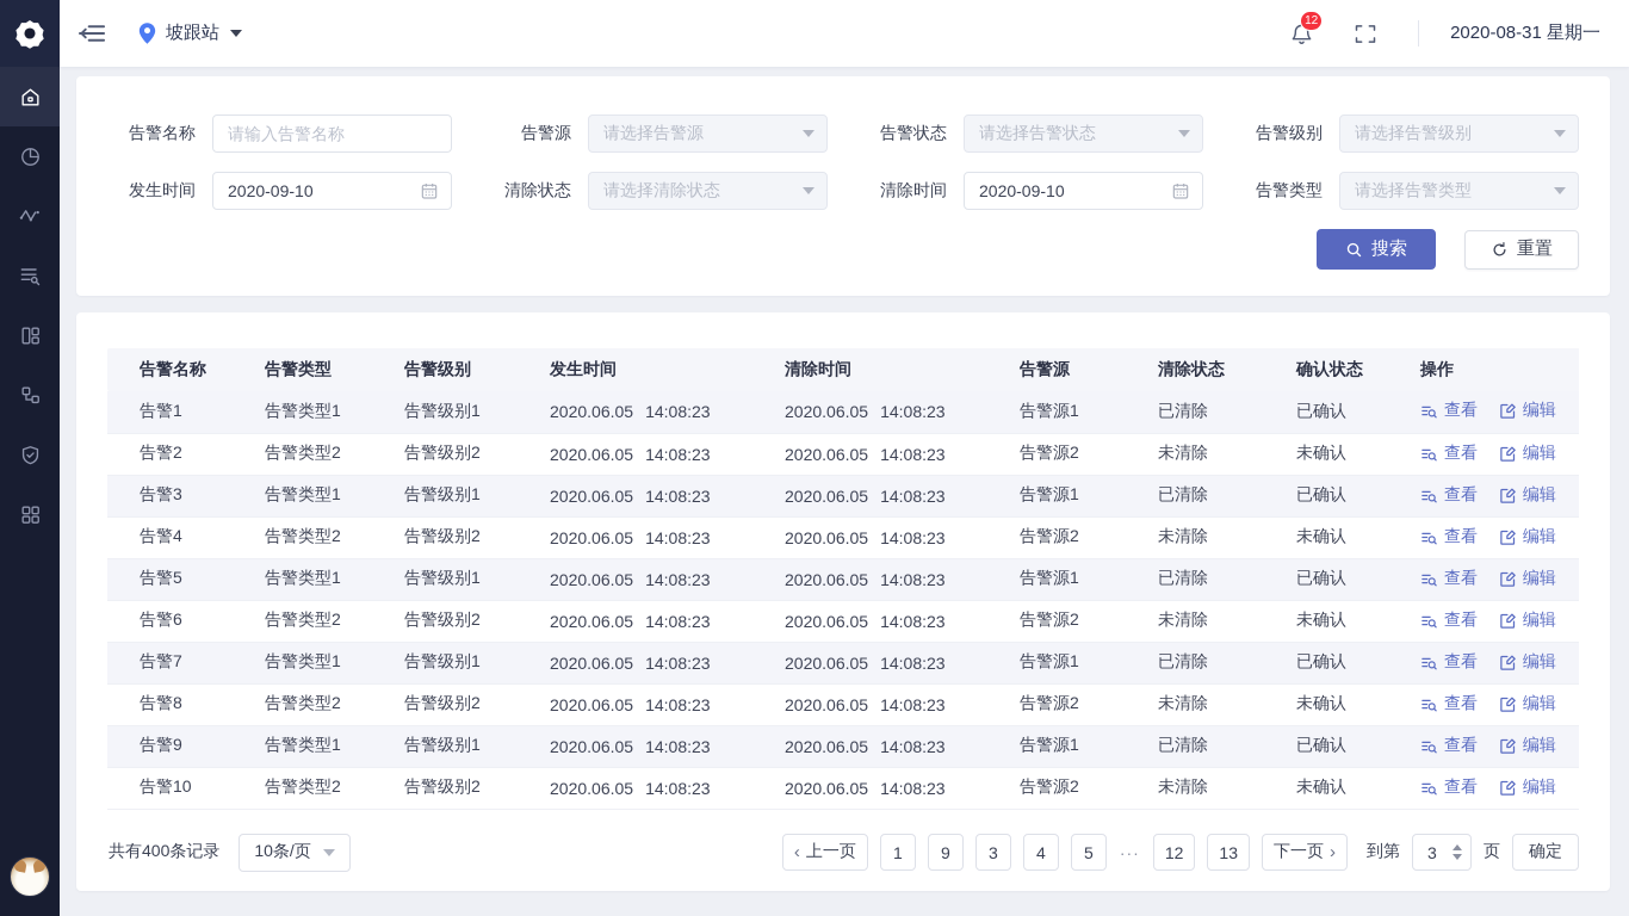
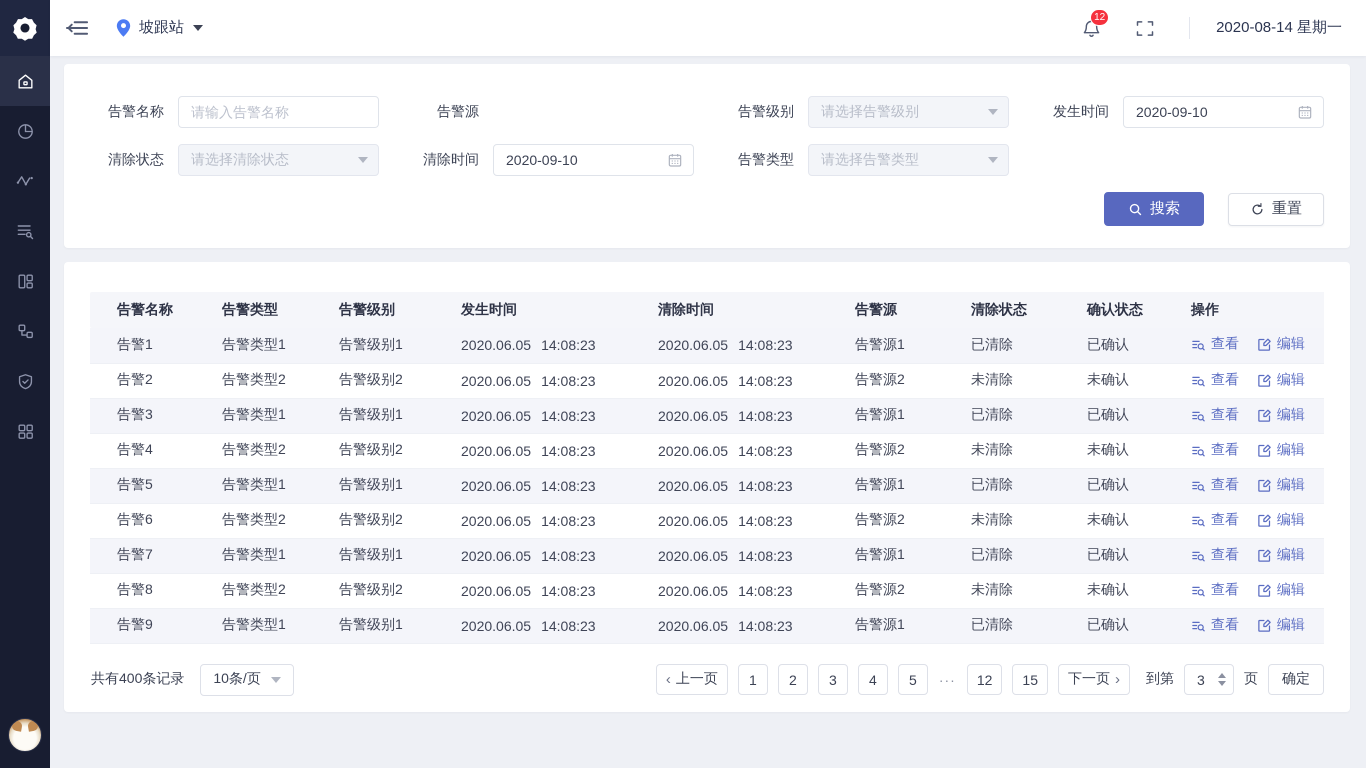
  坡跟站
  12
- 2020-08-31 星期一
+ 2020-08-14 星期一
  告警名称
  请输入告警名称
  告警源
- 请选择告警源
- 告警状态
- 请选择告警状态
  告警级别
  请选择告警级别
  发生时间
  2020-09-10
  清除状态
  请选择清除状态
  清除时间
  2020-09-10
  告警类型
  请选择告警类型
  搜索
  重置
  告警名称	告警类型	告警级别	发生时间	清除时间	告警源	清除状态	确认状态	操作
  告警1	告警类型1	告警级别1	2020.06.05 14:08:23	2020.06.05 14:08:23	告警源1	已清除	已确认	查看 编辑
  告警2	告警类型2	告警级别2	2020.06.05 14:08:23	2020.06.05 14:08:23	告警源2	未清除	未确认	查看 编辑
  告警3	告警类型1	告警级别1	2020.06.05 14:08:23	2020.06.05 14:08:23	告警源1	已清除	已确认	查看 编辑
  告警4	告警类型2	告警级别2	2020.06.05 14:08:23	2020.06.05 14:08:23	告警源2	未清除	未确认	查看 编辑
  告警5	告警类型1	告警级别1	2020.06.05 14:08:23	2020.06.05 14:08:23	告警源1	已清除	已确认	查看 编辑
  告警6	告警类型2	告警级别2	2020.06.05 14:08:23	2020.06.05 14:08:23	告警源2	未清除	未确认	查看 编辑
  告警7	告警类型1	告警级别1	2020.06.05 14:08:23	2020.06.05 14:08:23	告警源1	已清除	已确认	查看 编辑
  告警8	告警类型2	告警级别2	2020.06.05 14:08:23	2020.06.05 14:08:23	告警源2	未清除	未确认	查看 编辑
  告警9	告警类型1	告警级别1	2020.06.05 14:08:23	2020.06.05 14:08:23	告警源1	已清除	已确认	查看 编辑
- 告警10	告警类型2	告警级别2	2020.06.05 14:08:23	2020.06.05 14:08:23	告警源2	未清除	未确认	查看 编辑
  共有400条记录
  10条/页
  ‹
  上一页
  1
- 9
+ 2
  3
  4
  5
  ···
  12
- 13
+ 15
  下一页
  ›
  到第
  3
  页
  确定
